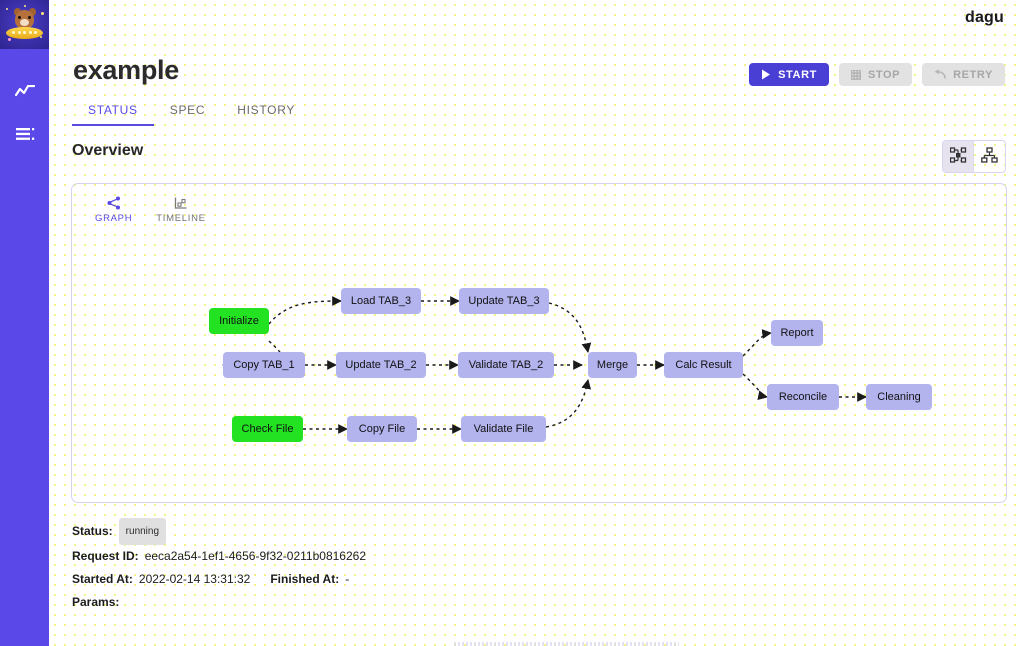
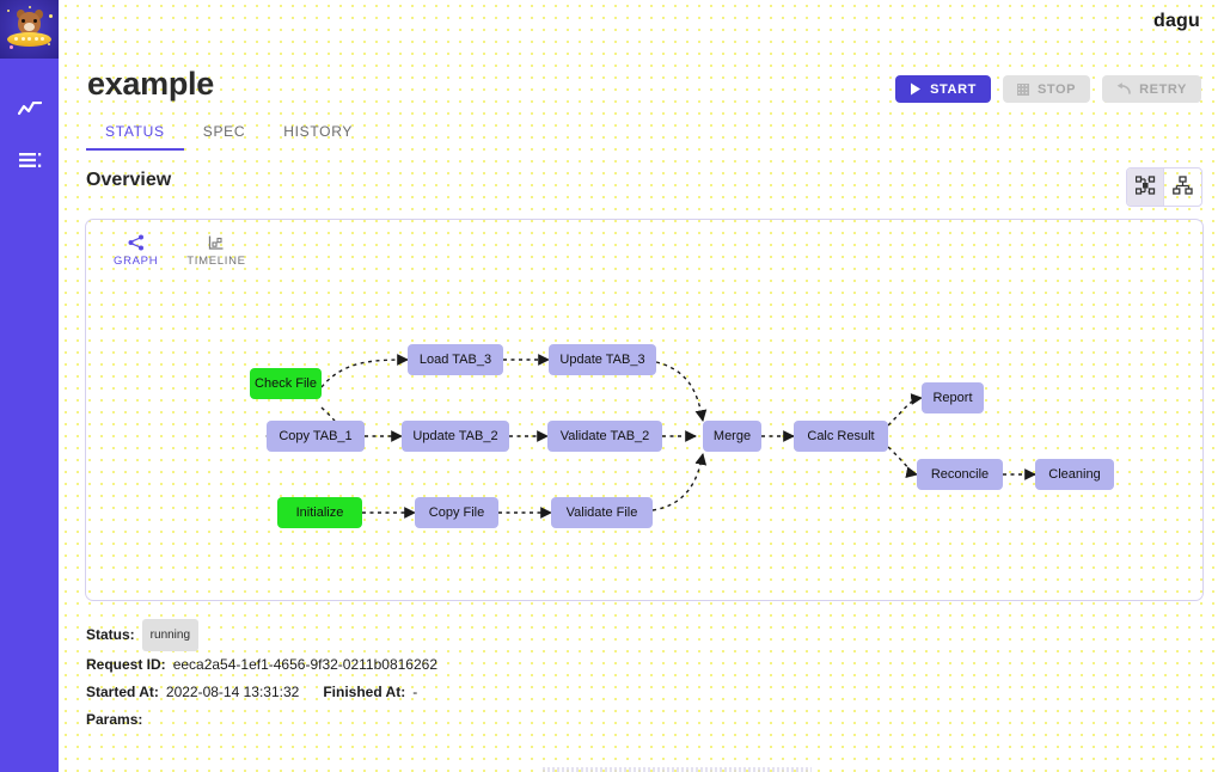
  dagu
  example
  START
  STOP
  RETRY
  STATUS
  SPEC
  HISTORY
  Overview
  GRAPH
  TIMELINE
- Initialize
+ Check File
  Load TAB_3
  Update TAB_3
  Copy TAB_1
  Update TAB_2
  Validate TAB_2
- Check File
+ Initialize
  Copy File
  Validate File
  Merge
  Calc Result
  Report
  Reconcile
  Cleaning
  Status:
  running
  Request ID:
  eeca2a54-1ef1-4656-9f32-0211b0816262
  Started At:
- 2022-02-14 13:31:32
+ 2022-08-14 13:31:32
  Finished At:
  -
  Params:
